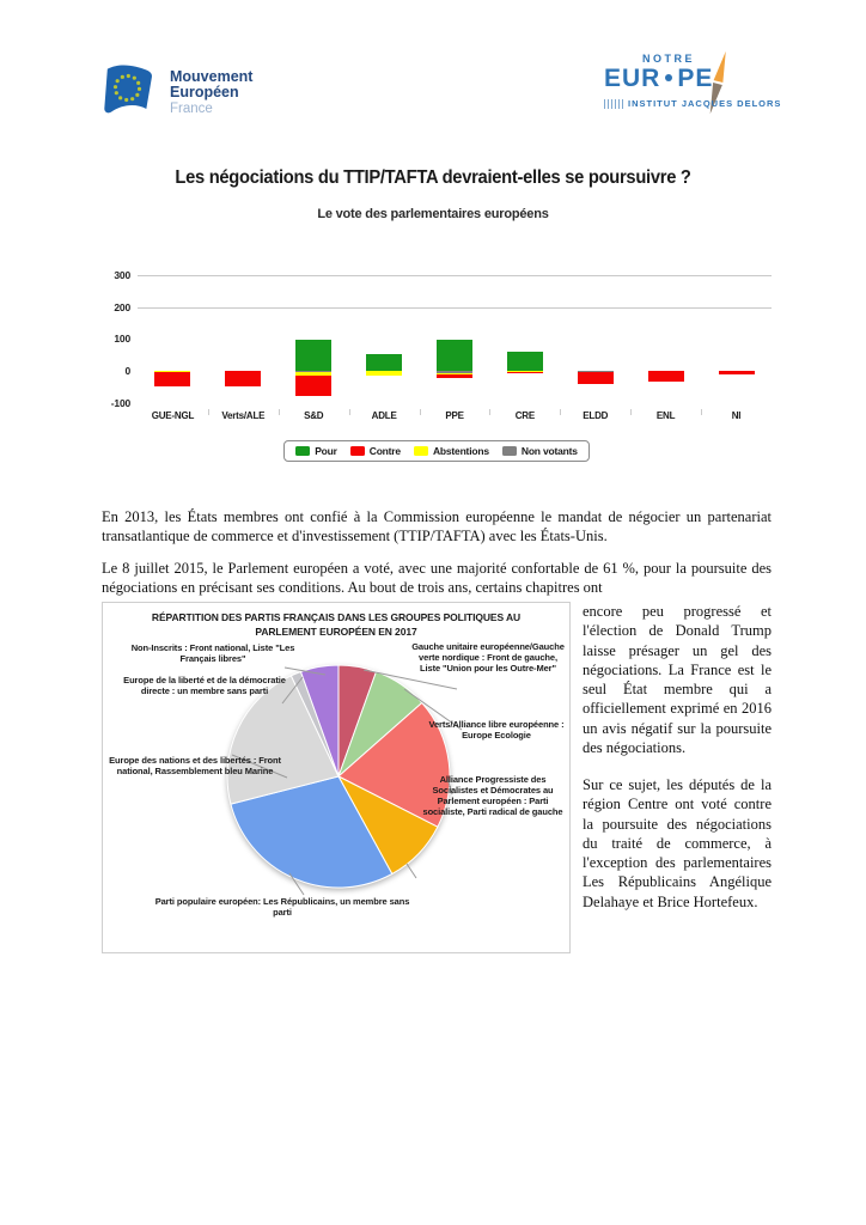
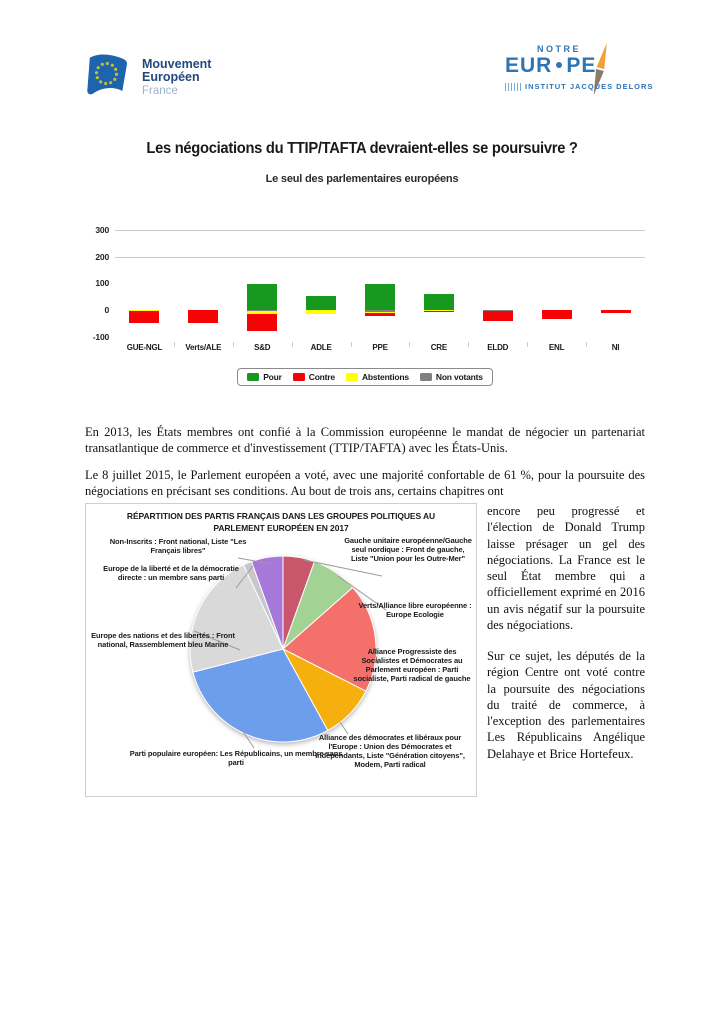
  Mouvement
  Européen
  France
  NOTRE
  EUR PE
  INSTITUT JACQUES DELORS
  Les négociations du TTIP/TAFTA devraient-elles se poursuivre ?
- Le vote des parlementaires européens
+ Le seul des parlementaires européens
  300
  200
  100
  0
  -100
  GUE-NGL
  Verts/ALE
  S&D
  ADLE
  PPE
  CRE
  ELDD
  ENL
  NI
  Pour
  Contre
  Abstentions
  Non votants
  En 2013, les États membres ont confié à la Commission européenne le mandat de négocier un partenariat transatlantique de commerce et d'investissement (TTIP/TAFTA) avec les États-Unis.
  Le 8 juillet 2015, le Parlement européen a voté, avec une majorité confortable de 61 %, pour la poursuite des négociations en précisant ses conditions. Au bout de trois ans, certains chapitres ont
  RÉPARTITION DES PARTIS FRANÇAIS DANS LES GROUPES POLITIQUES AU PARLEMENT EUROPÉEN EN 2017
- Gauche unitaire européenne/Gauche verte nordique : Front de gauche, Liste "Union pour les Outre-Mer"
+ Gauche unitaire européenne/Gauche seul nordique : Front de gauche, Liste "Union pour les Outre-Mer"
  Verts/Alliance libre européenne : Europe Ecologie
  Alliance Progressiste des Socialistes et Démocrates au Parlement européen : Parti socialiste, Parti radical de gauche
+ Alliance des démocrates et libéraux pour l'Europe : Union des Démocrates et Indépendants, Liste "Génération citoyens", Modem, Parti radical
  Parti populaire européen: Les Républicains, un membre sans parti
  Europe des nations et des libertés : Front national, Rassemblement bleu Marine
  Europe de la liberté et de la démocratie directe : un membre sans parti
  Non-Inscrits : Front national, Liste "Les Français libres"
  encore peu progressé et l'élection de Donald Trump laisse présager un gel des négociations. La France est le seul État membre qui a officiellement exprimé en 2016 un avis négatif sur la poursuite des négociations.
  Sur ce sujet, les députés de la région Centre ont voté contre la poursuite des négociations du traité de commerce, à l'exception des parlementaires Les Républicains Angélique Delahaye et Brice Hortefeux.
